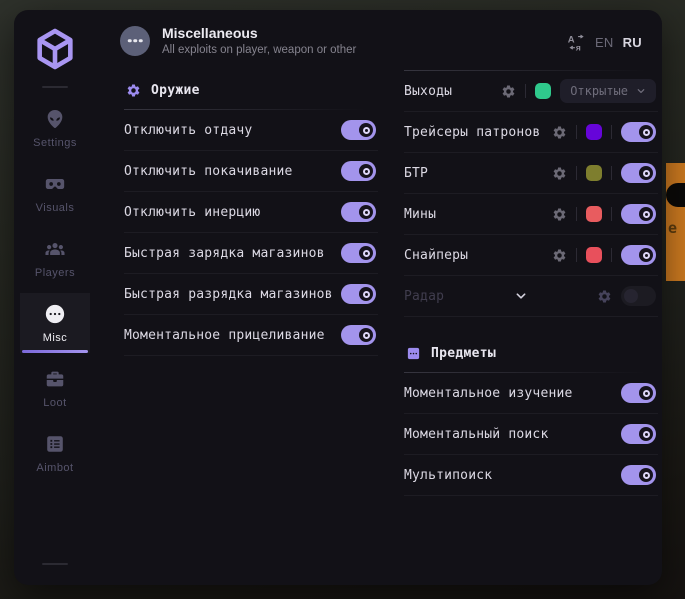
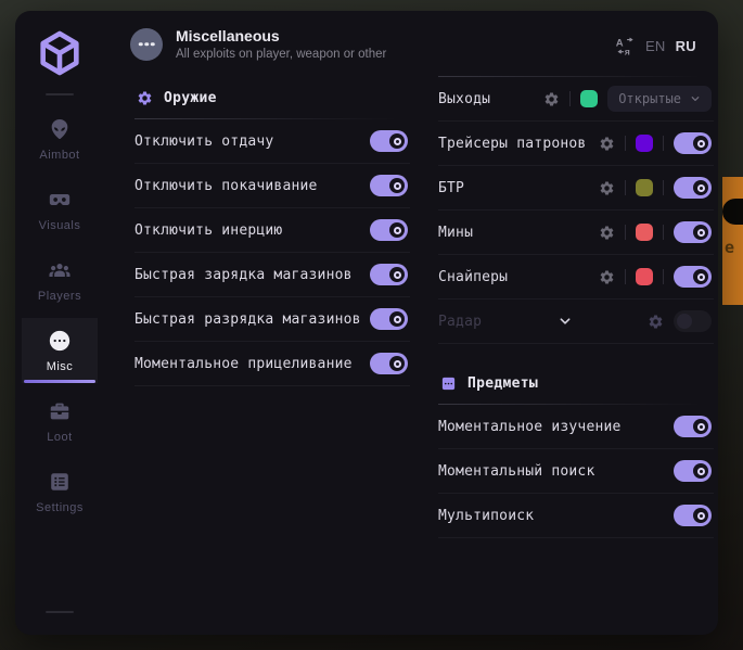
  е
- Settings
+ Aimbot
  Visuals
  Players
  Misc
  Loot
- Aimbot
+ Settings
  Miscellaneous
  All exploits on player, weapon or other
  A
  я
  EN
  RU
  Оружие
  Отключить отдачу
  Отключить покачивание
  Отключить инерцию
  Быстрая зарядка магазинов
  Быстрая разрядка магазинов
  Моментальное прицеливание
  Выходы
  Открытые
  Трейсеры патронов
  БТР
  Мины
  Снайперы
  Радар
  Предметы
  Моментальное изучение
  Моментальный поиск
  Мультипоиск
